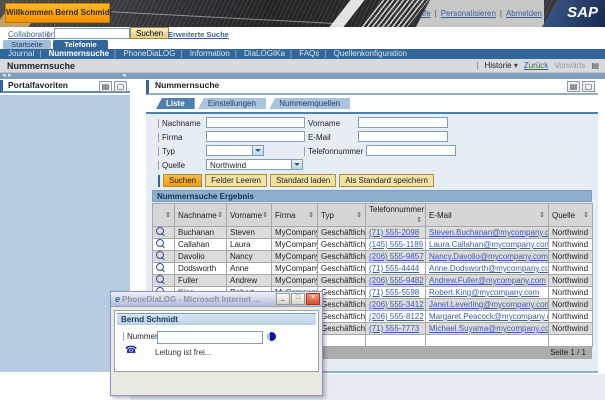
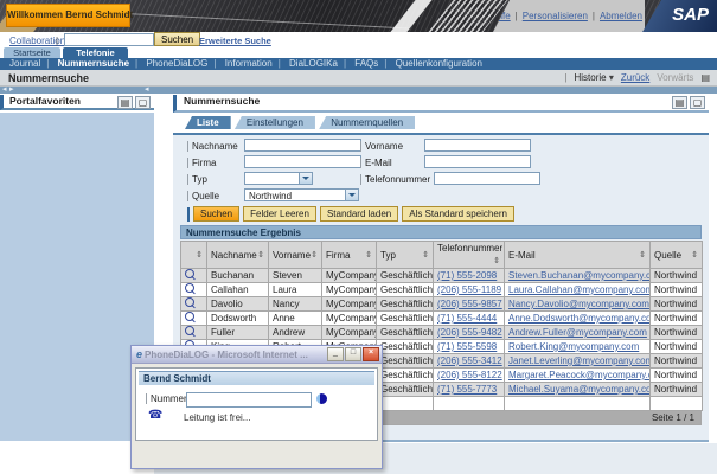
  Willkommen Bernd Schmidt
  |
  Personalisieren
  |
  Abmelden
  SAP
  Collaboration
  |
  Suchen
  Erweiterte Suche
  Startseite
  Telefonie
  Journal | Nummernsuche | PhoneDiaLOG | Information | DiaLOGIKa | FAQs | Quellenkonfiguration
  Nummernsuche
  |
  Historie ▾
  Zurück
  Vorwärts
  ▤
  Portalfavoriten
  ▤
  ▢
  Nummernsuche
  ▤
  ▢
  Liste Einstellungen Nummernquellen
  Nachname
  Vorname
  Firma
  E-Mail
  Typ
  Telefonnummer
  Quelle
  Northwind
  Suchen
  Felder Leeren
  Standard laden
  Als Standard speichern
  Nummernsuche Ergebnis
  	Nachname	Vorname	Firma	Typ	Telefonnummer	E-Mail	Quelle
  	Buchanan	Steven	MyCompan	Geschäftlich	(71) 555-2098	Steven.Buchanan@mycompany.c	Northwind
- 	Callahan	Laura	MyCompan	Geschäftlich	(145) 555-1189	Laura.Callahan@mycompany.com	Northwind
+ 	Callahan	Laura	MyCompan	Geschäftlich	(206) 555-1189	Laura.Callahan@mycompany.com	Northwind
  	Davolio	Nancy	MyCompan	Geschäftlich	(206) 555-9857	Nancy.Davolio@mycompany.com	Northwind
  	Dodsworth	Anne	MyCompan	Geschäftlich	(71) 555-4444	Anne.Dodsworth@mycompany.co	Northwind
  	Fuller	Andrew	MyCompan	Geschäftlich	(206) 555-9482	Andrew.Fuller@mycompany.com	Northwind
  				Geschäftlich	(71) 555-5598	Robert.King@mycompany.com	Northwind
  				Geschäftlich	(206) 555-3412	Janet.Leverling@mycompany.com	Northwind
  				Geschäftlich	(71) 555-7773	Michael.Suyama@mycompany.co	Northwind
  Seite 1 / 1
  e
  PhoneDiaLOG - Microsoft Internet ...
  Bernd Schmidt
  Numme
  ☎
  Leitung ist frei...
